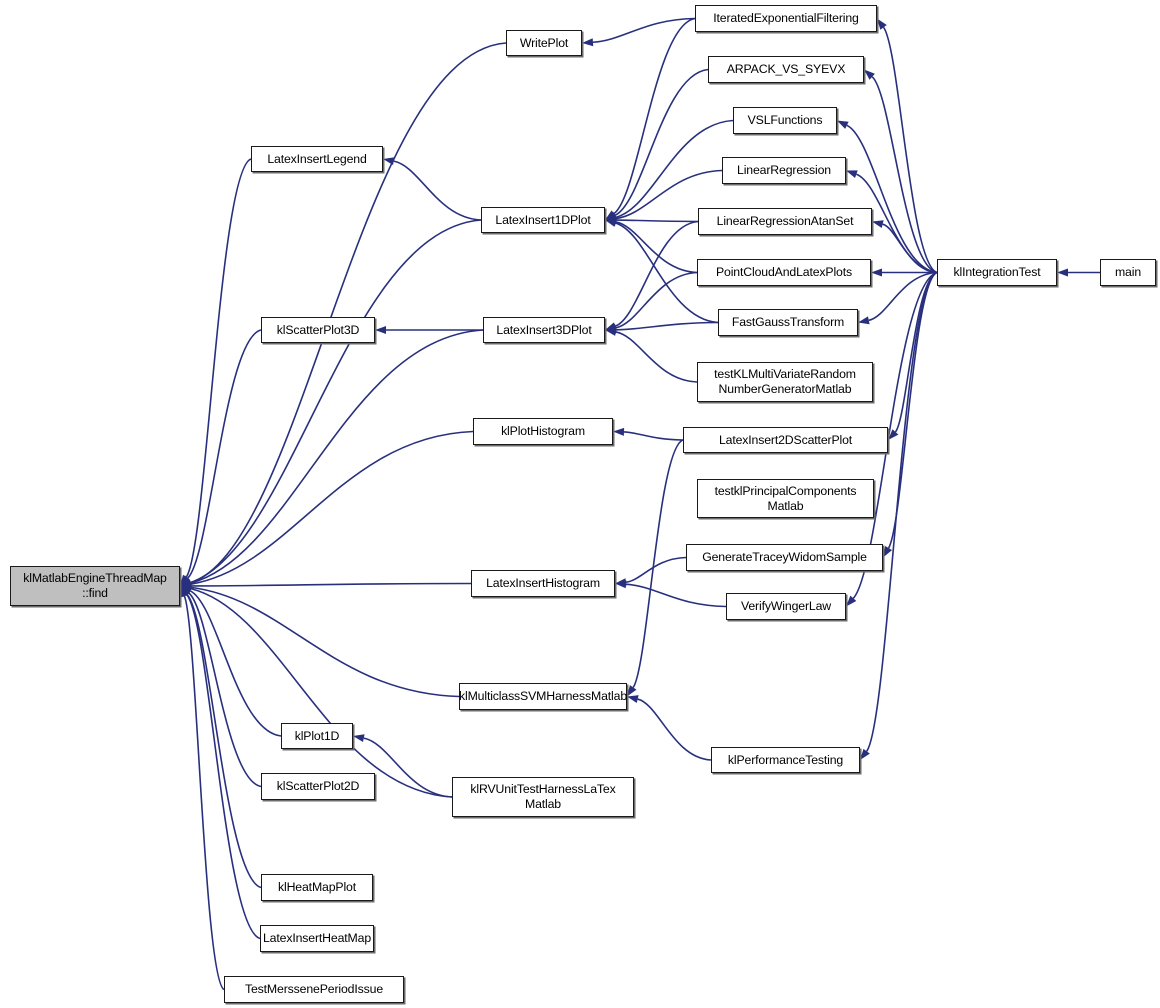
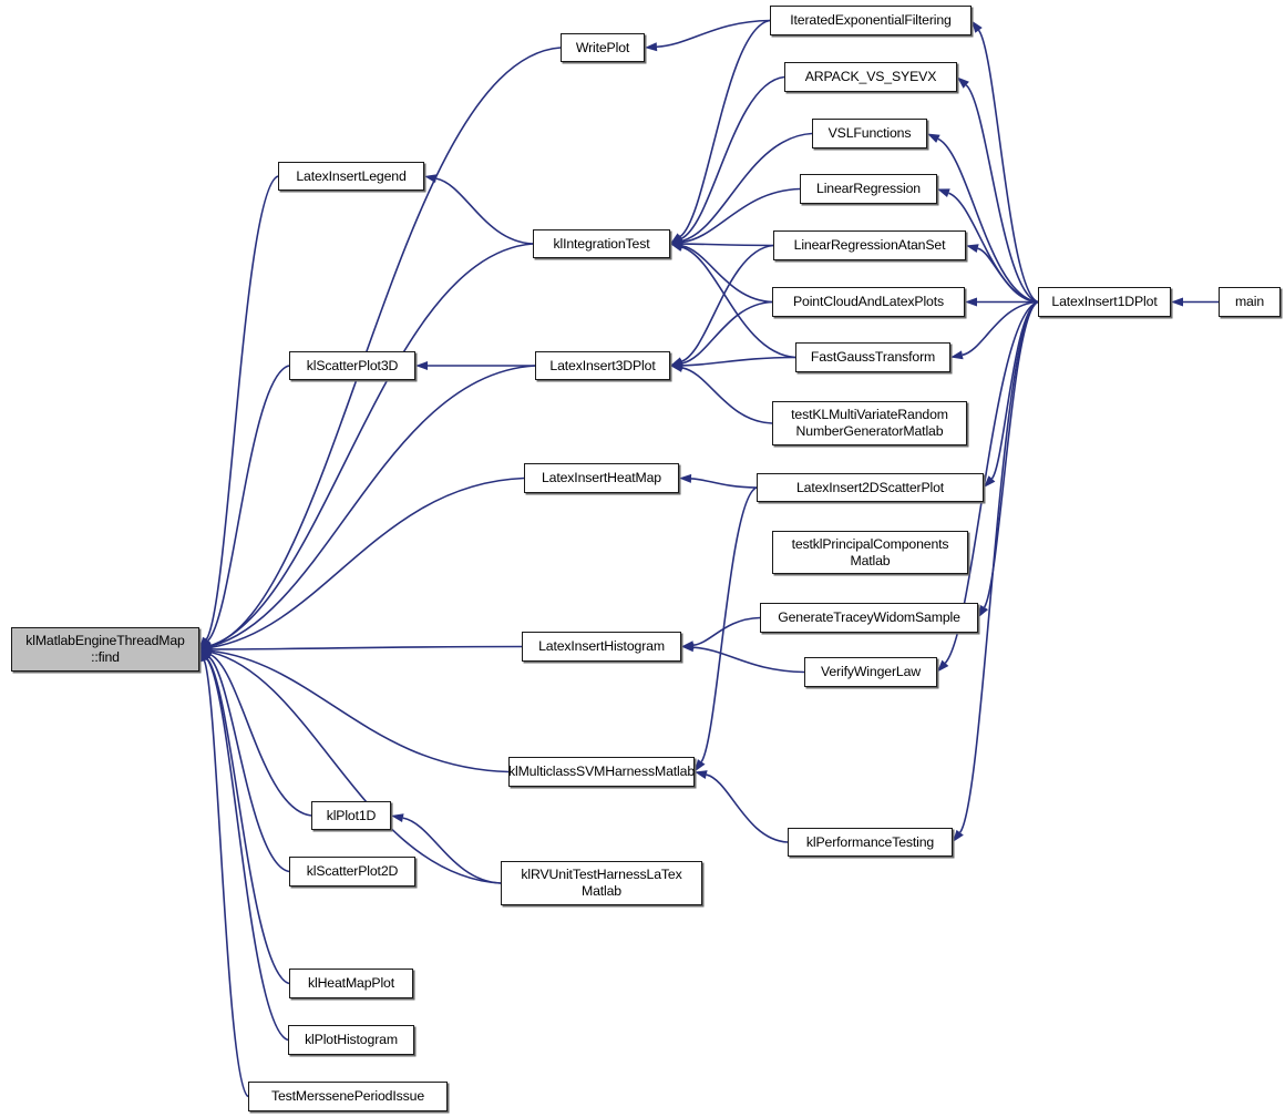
  klMatlabEngineThreadMap
  ::find
  WritePlot
  LatexInsertLegend
- LatexInsert1DPlot
+ klIntegrationTest
  klScatterPlot3D
  LatexInsert3DPlot
- klPlotHistogram
+ LatexInsertHeatMap
  LatexInsertHistogram
  klMulticlassSVMHarnessMatlab
  klPlot1D
  klScatterPlot2D
  klRVUnitTestHarnessLaTex
  Matlab
  klHeatMapPlot
- LatexInsertHeatMap
+ klPlotHistogram
  TestMerssenePeriodIssue
  IteratedExponentialFiltering
  ARPACK_VS_SYEVX
  VSLFunctions
  LinearRegression
  LinearRegressionAtanSet
  PointCloudAndLatexPlots
  FastGaussTransform
  testKLMultiVariateRandom
  NumberGeneratorMatlab
  LatexInsert2DScatterPlot
  testklPrincipalComponents
  Matlab
  GenerateTraceyWidomSample
  VerifyWingerLaw
  klPerformanceTesting
- klIntegrationTest
+ LatexInsert1DPlot
  main
